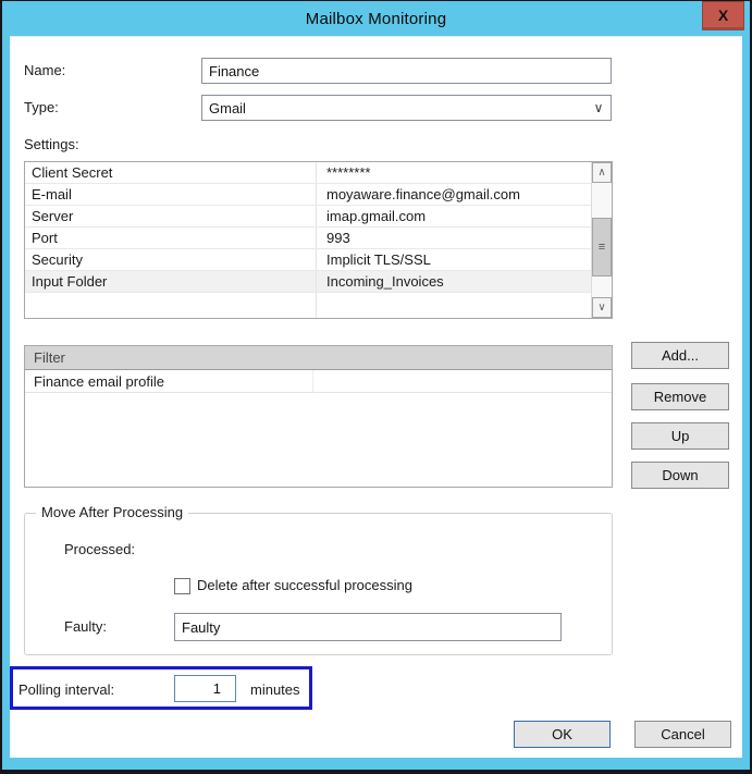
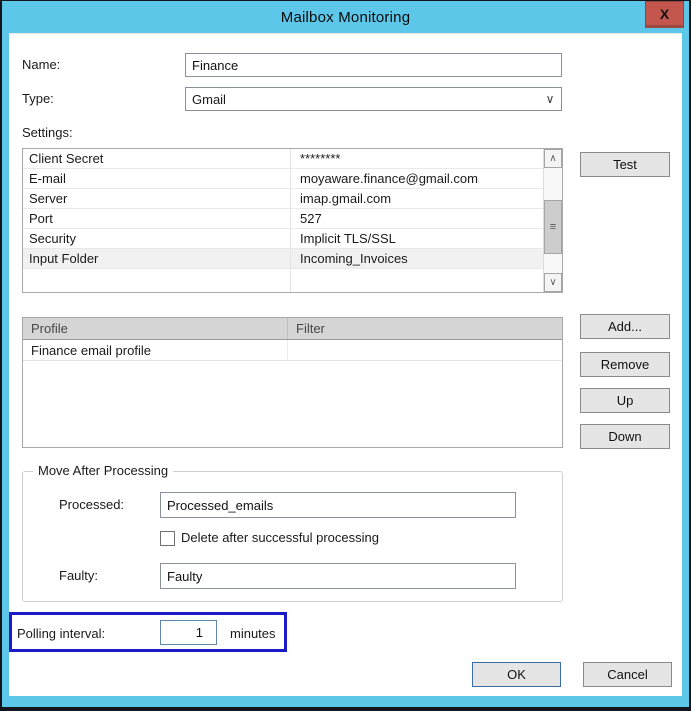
  Mailbox Monitoring
  X
  Name:
  Finance
  Type:
  Gmail
  ∨
  Settings:
  Client Secret
  ********
  E-mail
  moyaware.finance@gmail.com
  Server
  imap.gmail.com
  Port
- 993
+ 527
  Security
  Implicit TLS/SSL
  Input Folder
  Incoming_Invoices
  ∧
  ≡
  ∨
+ Test
+ Profile
  Filter
  Finance email profile
  Add...
  Remove
  Up
  Down
  Move After Processing
  Processed:
+ Processed_emails
  Delete after successful processing
  Faulty:
  Faulty
  Polling interval:
  1
  minutes
  OK
  Cancel
